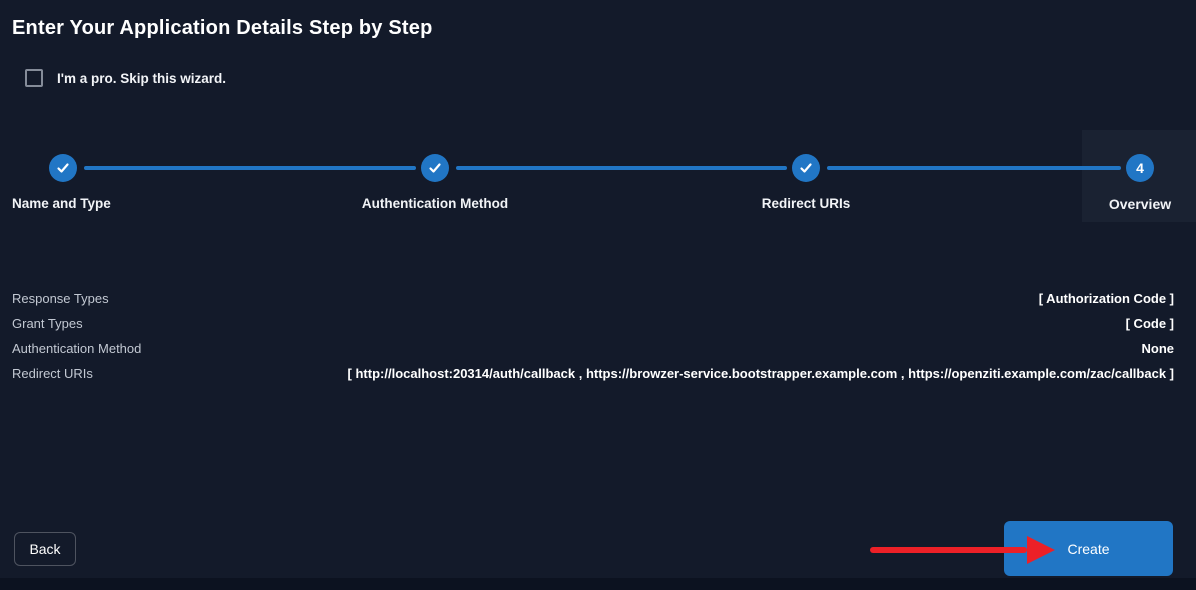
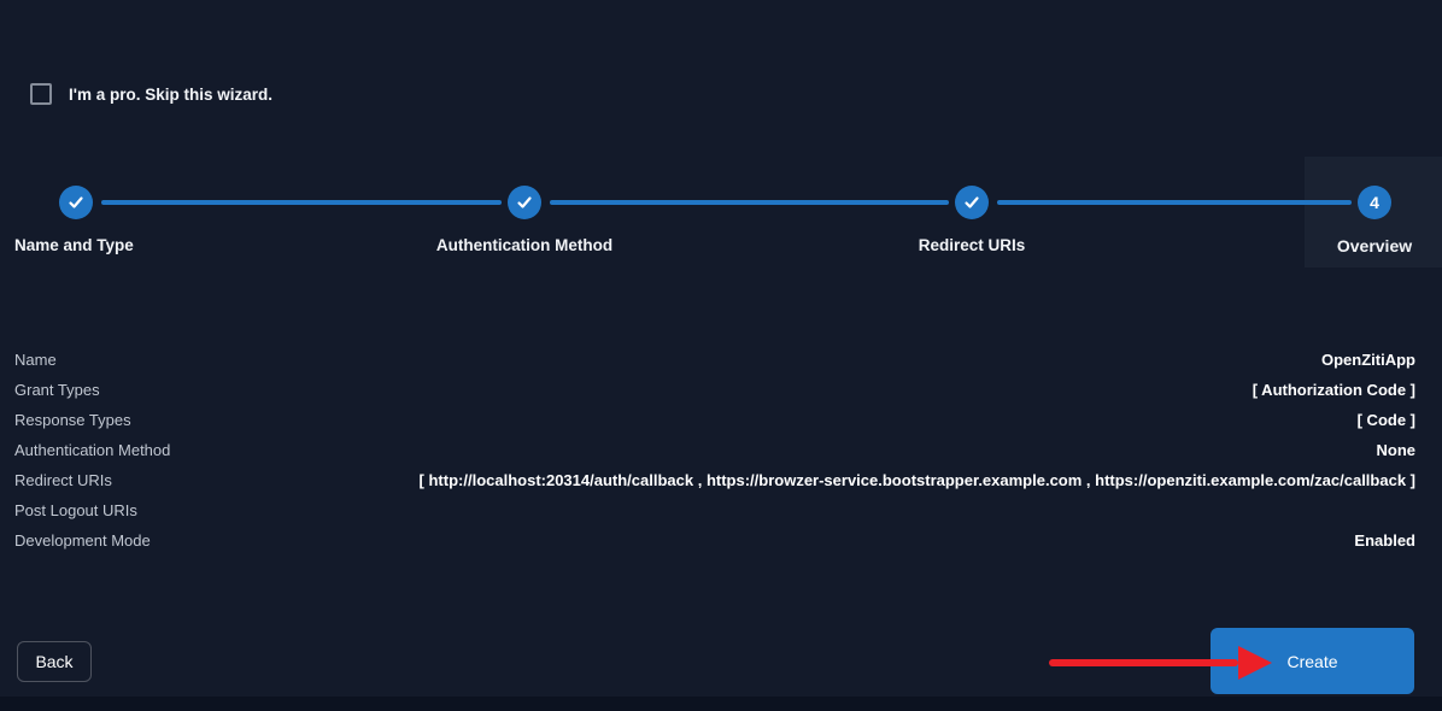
- Enter Your Application Details Step by Step
  I'm a pro. Skip this wizard.
  4
  Name and Type
  Authentication Method
  Redirect URIs
  Overview
+ Name
+ OpenZitiApp
- Response Types
+ Grant Types
  [ Authorization Code ]
- Grant Types
+ Response Types
  [ Code ]
  Authentication Method
  None
  Redirect URIs
  [ http://localhost:20314/auth/callback , https://browzer-service.bootstrapper.example.com , https://openziti.example.com/zac/callback ]
+ Post Logout URIs
+ Development Mode
+ Enabled
  Back
  Create
